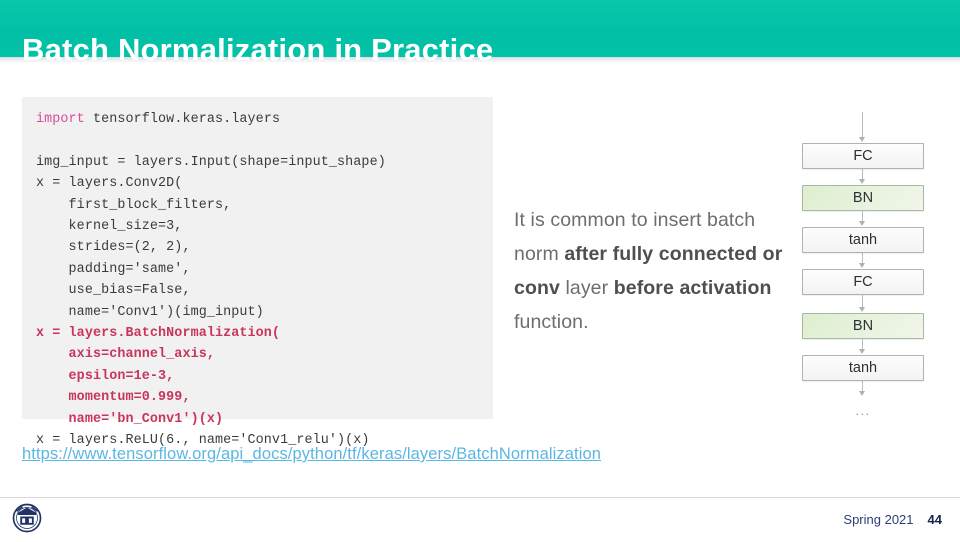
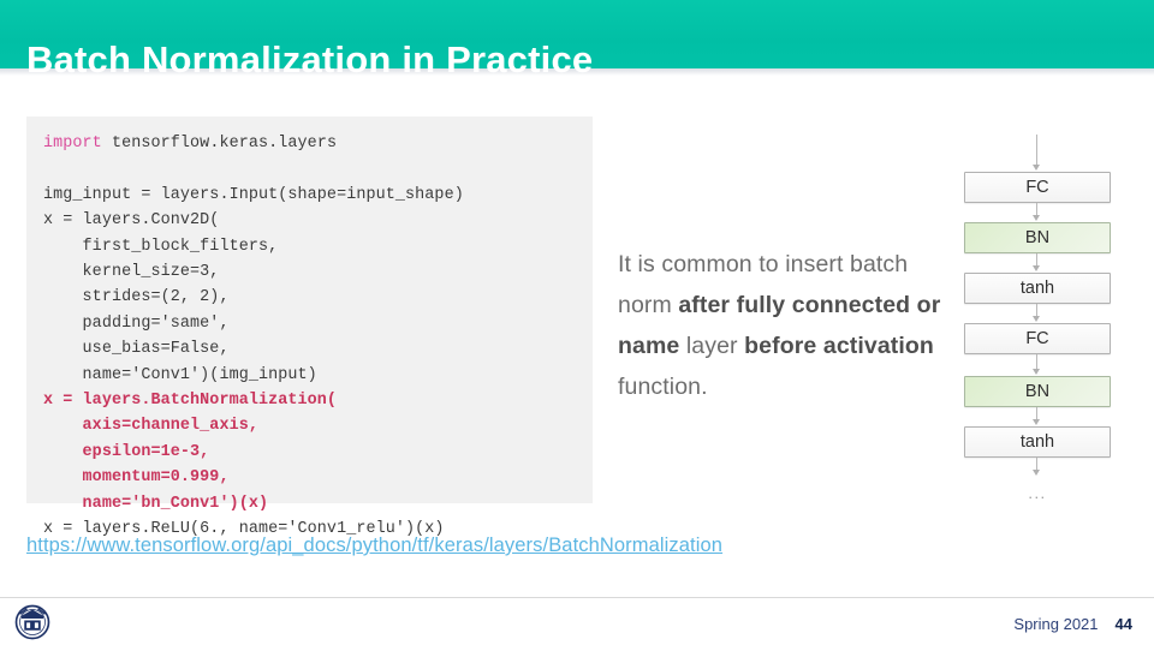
  Batch Normalization in Practice
  import tensorflow.keras.layers img_input = layers.Input(shape=input_shape) x = layers.Conv2D( first_block_filters, kernel_size=3, strides=(2, 2), padding='same', use_bias=False, name='Conv1')(img_input) x = layers.BatchNormalization( axis=channel_axis, epsilon=1e-3, momentum=0.999, name='bn_Conv1')(x) x = layers.ReLU(6., name='Conv1_relu')(x)
- It is common to insert batch norm after fully connected or conv layer before activation function.
+ It is common to insert batch norm after fully connected or name layer before activation function.
  ...
  FC
  BN
  tanh
  FC
  BN
  tanh
  https://www.tensorflow.org/api_docs/python/tf/keras/layers/BatchNormalization
  Spring 2021
  44
